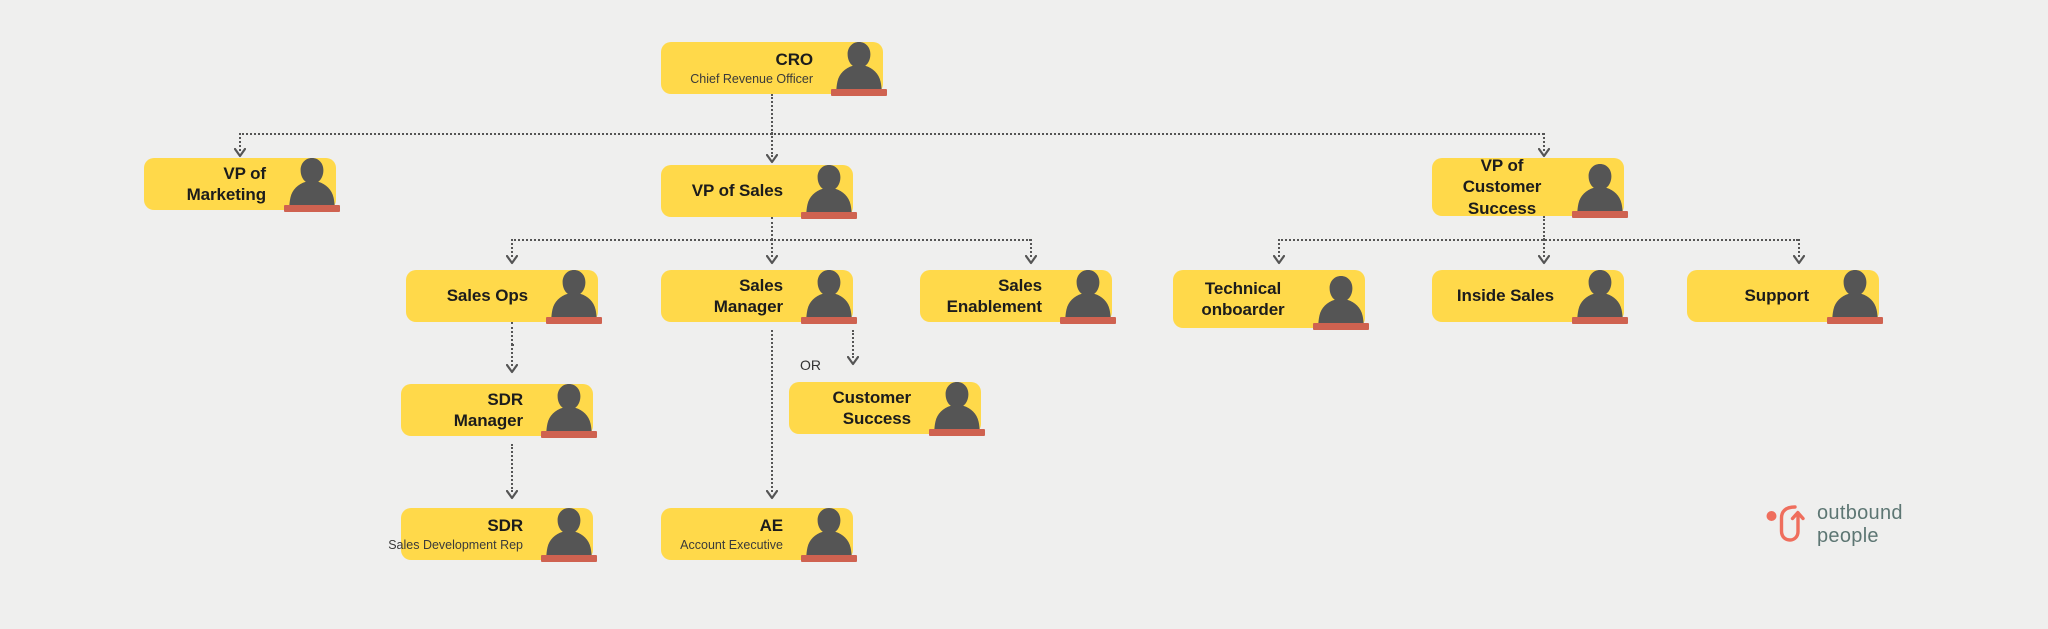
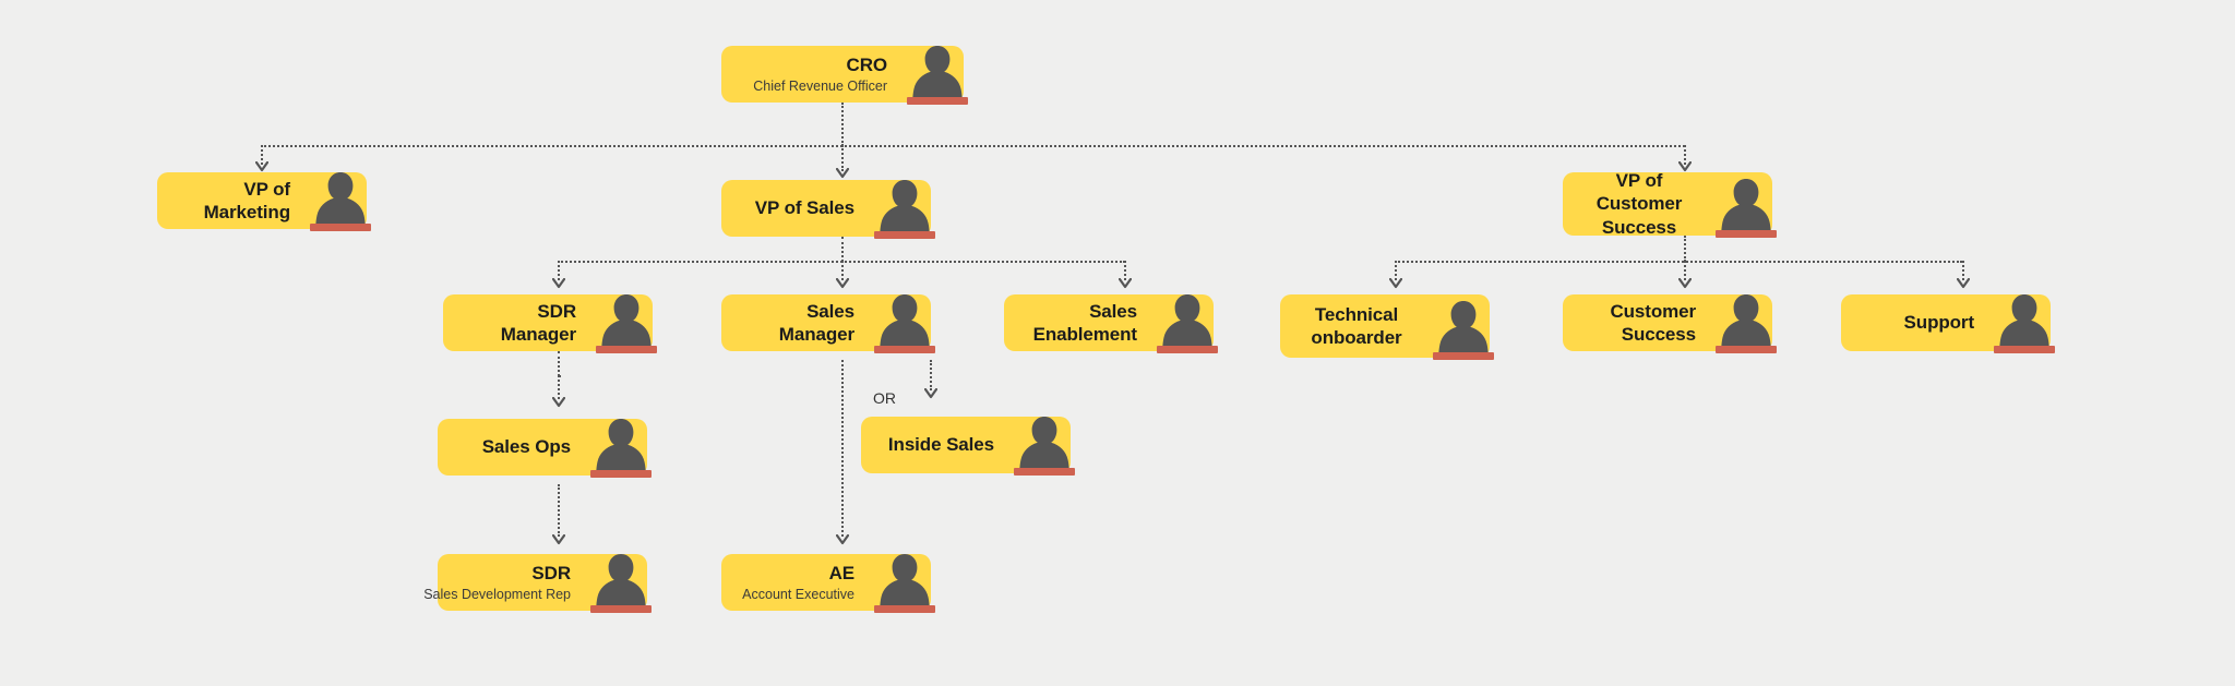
  OR
  CRO
  Chief Revenue Officer
  VP of Marketing
  VP of Sales
  VP of Customer
  Success
- Sales Ops
+ SDR Manager
  Sales Manager
  Sales Enablement
  Technical
  onboarder
- Inside Sales
+ Customer Success
  Support
- SDR Manager
+ Sales Ops
- Customer Success
+ Inside Sales
  SDR
  Sales Development Rep
  AE
  Account Executive
- outbound
- people
